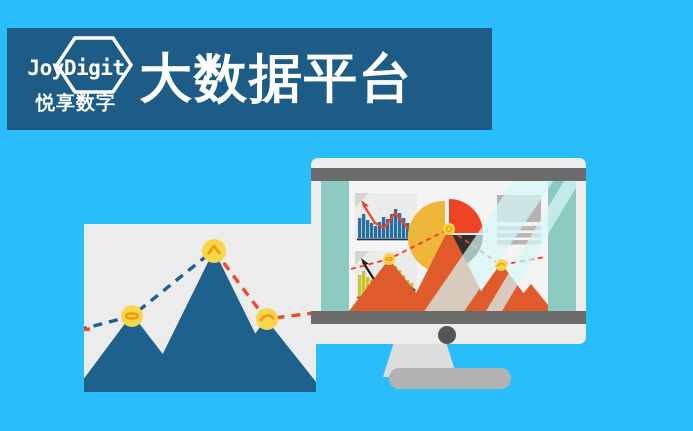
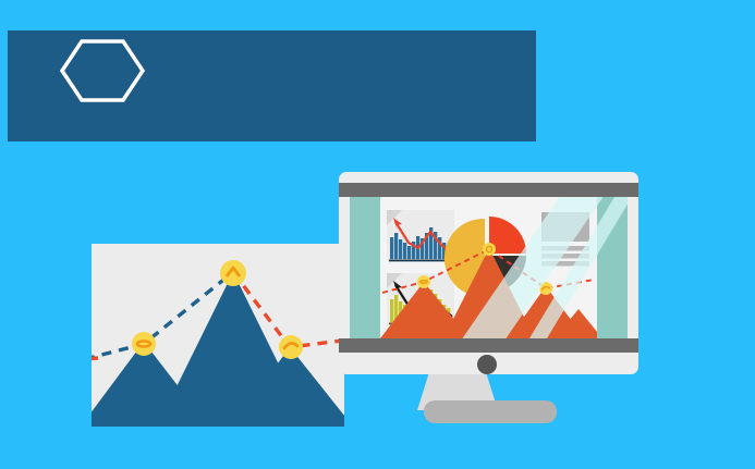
- JoyDigit
- 悦享数字
- 大数据平台
